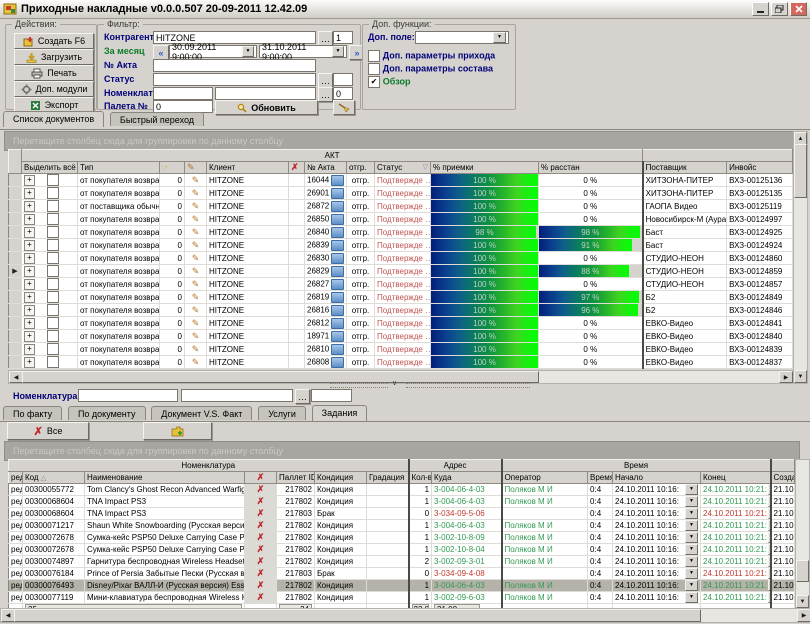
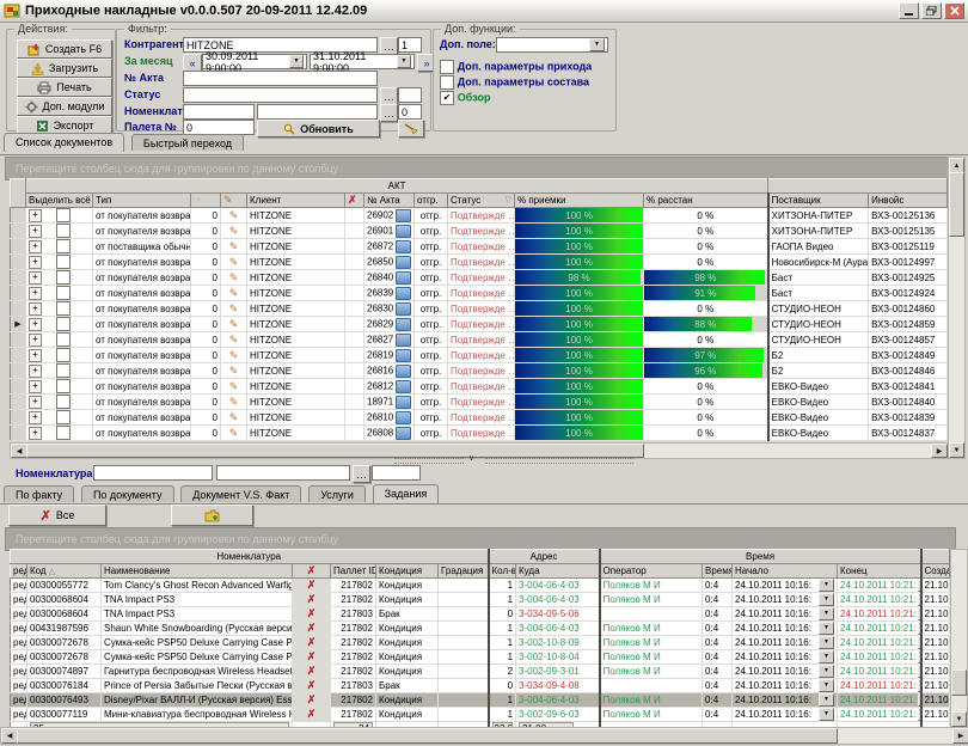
  Приходные накладные v0.0.0.507 20-09-2011 12.42.09
  Действия:
  Создать F6
  Загрузить
  Печать
  Доп. модули
  Экспорт
  Фильтр:
  Контрагент
  HITZONE
  …
  1
  За месяц
  «
  30.09.2011 9:00:00
  31.10.2011 9:00:00
  »
  № Акта
  Статус
  …
  Номенклат
  …
  0
  Палета №
  0
  Обновить
  Доп. функции:
  Доп. поле:
  Доп. параметры прихода
  Доп. параметры состава
  ✔ Обзор
  Список документов Быстрый переход
  Перетащите столбец сюда для группировки по данному столбцу
  	АКТ
  Выделить всё	Тип	☞	✎	Клиент	✗	№ Акта	отгр.	Статус	% приемки	% расстан	Поставщик	Инвойс
- 	+	от покупателя возвра	0	✎	HITZONE		16044	отгр.	Подтвержде …	100 %	0 %	ХИТЗОНА-ПИТЕР	ВХЗ-00125136
+ 	+	от покупателя возвра	0	✎	HITZONE		26902	отгр.	Подтвержде …	100 %	0 %	ХИТЗОНА-ПИТЕР	ВХЗ-00125136
  	+	от покупателя возвра	0	✎	HITZONE		26901	отгр.	Подтвержде …	100 %	0 %	ХИТЗОНА-ПИТЕР	ВХЗ-00125135
  	+	от поставщика обычн	0	✎	HITZONE		26872	отгр.	Подтвержде …	100 %	0 %	ГАОПА Видео	ВХЗ-00125119
  	+	от покупателя возвра	0	✎	HITZONE		26850	отгр.	Подтвержде …	100 %	0 %	Новосибирск-М (Аура	ВХЗ-00124997
  	+	от покупателя возвра	0	✎	HITZONE		26840	отгр.	Подтвержде …	98 %	98 %	Баст	ВХЗ-00124925
  	+	от покупателя возвра	0	✎	HITZONE		26839	отгр.	Подтвержде …	100 %	91 %	Баст	ВХЗ-00124924
  	+	от покупателя возвра	0	✎	HITZONE		26830	отгр.	Подтвержде …	100 %	0 %	СТУДИО-НЕОН	ВХЗ-00124860
  	+	от покупателя возвра	0	✎	HITZONE		26829	отгр.	Подтвержде …	100 %	88 %	СТУДИО-НЕОН	ВХЗ-00124859
  	+	от покупателя возвра	0	✎	HITZONE		26827	отгр.	Подтвержде …	100 %	0 %	СТУДИО-НЕОН	ВХЗ-00124857
  	+	от покупателя возвра	0	✎	HITZONE		26819	отгр.	Подтвержде …	100 %	97 %	Б2	ВХЗ-00124849
  	+	от покупателя возвра	0	✎	HITZONE		26816	отгр.	Подтвержде …	100 %	96 %	Б2	ВХЗ-00124846
  	+	от покупателя возвра	0	✎	HITZONE		26812	отгр.	Подтвержде …	100 %	0 %	ЕВКО-Видео	ВХЗ-00124841
  	+	от покупателя возвра	0	✎	HITZONE		18971	отгр.	Подтвержде …	100 %	0 %	ЕВКО-Видео	ВХЗ-00124840
  	+	от покупателя возвра	0	✎	HITZONE		26810	отгр.	Подтвержде …	100 %	0 %	ЕВКО-Видео	ВХЗ-00124839
  	+	от покупателя возвра	0	✎	HITZONE		26808	отгр.	Подтвержде …	100 %	0 %	ЕВКО-Видео	ВХЗ-00124837
  Номенклатура
  …
  По факту По документу Документ V.S. Факт Услуги Задания
  ✗
  Все
  Перетащите столбец сюда для группировки по данному столбцу
  Номенклатура	Адрес	Время
  ре	Код	Наименование	✗	Паллет ID	Кондиция	Градация	Кол-в	Куда	Оператор	Время	Начало	Конец	Созд
  ред	00300055772	Tom Clancy's Ghost Recon Advanced Warfig	✗	217802	Кондиция		1	3-004-06-4-03	Поляков М И	0:4	24.10.2011 10:16:	24.10.2011 10:21:	21.10
  ред	00300068604	TNA Impact PS3	✗	217802	Кондиция		1	3-004-06-4-03	Поляков М И	0:4	24.10.2011 10:16:	24.10.2011 10:21:	21.10
  ред	00300068604	TNA Impact PS3	✗	217803	Брак		0	3-034-09-5-06		0:4	24.10.2011 10:16:	24.10.2011 10:21:	21.10
- ред	00300071217	Shaun White Snowboarding (Русская верси	✗	217802	Кондиция		1	3-004-06-4-03	Поляков М И	0:4	24.10.2011 10:16:	24.10.2011 10:21:	21.10
+ ред	00431987596	Shaun White Snowboarding (Русская верси	✗	217802	Кондиция		1	3-004-06-4-03	Поляков М И	0:4	24.10.2011 10:16:	24.10.2011 10:21:	21.10
  ред	00300072678	Сумка-кейс PSP50 Deluxe Carrying Case P	✗	217802	Кондиция		1	3-002-10-8-09	Поляков М И	0:4	24.10.2011 10:16:	24.10.2011 10:21:	21.10
  ред	00300072678	Сумка-кейс PSP50 Deluxe Carrying Case P	✗	217802	Кондиция		1	3-002-10-8-04	Поляков М И	0:4	24.10.2011 10:16:	24.10.2011 10:21:	21.10
  ред	00300074897	Гарнитура беспроводная Wireless Headset	✗	217802	Кондиция		2	3-002-09-3-01	Поляков М И	0:4	24.10.2011 10:16:	24.10.2011 10:21:	21.10
  ред	00300076184	Prince of Persia Забытые Пески (Русская в	✗	217803	Брак		0	3-034-09-4-08		0:4	24.10.2011 10:16:	24.10.2011 10:21:	21.10
  ре	00300076493	Disney/Pixar ВАЛЛ-И (Русская версия) Ess	✗	217802	Кондиция		1	3-004-06-4-03	Поляков М И	0:4	24.10.2011 10:16:	24.10.2011 10:21:	21.10
  ред	00300077119	Мини-клавиатура беспроводная Wireless	✗	217802	Кондиция		1	3-002-09-6-03	Поляков М И	0:4	24.10.2011 10:16:	24.10.2011 10:21:	21.10
